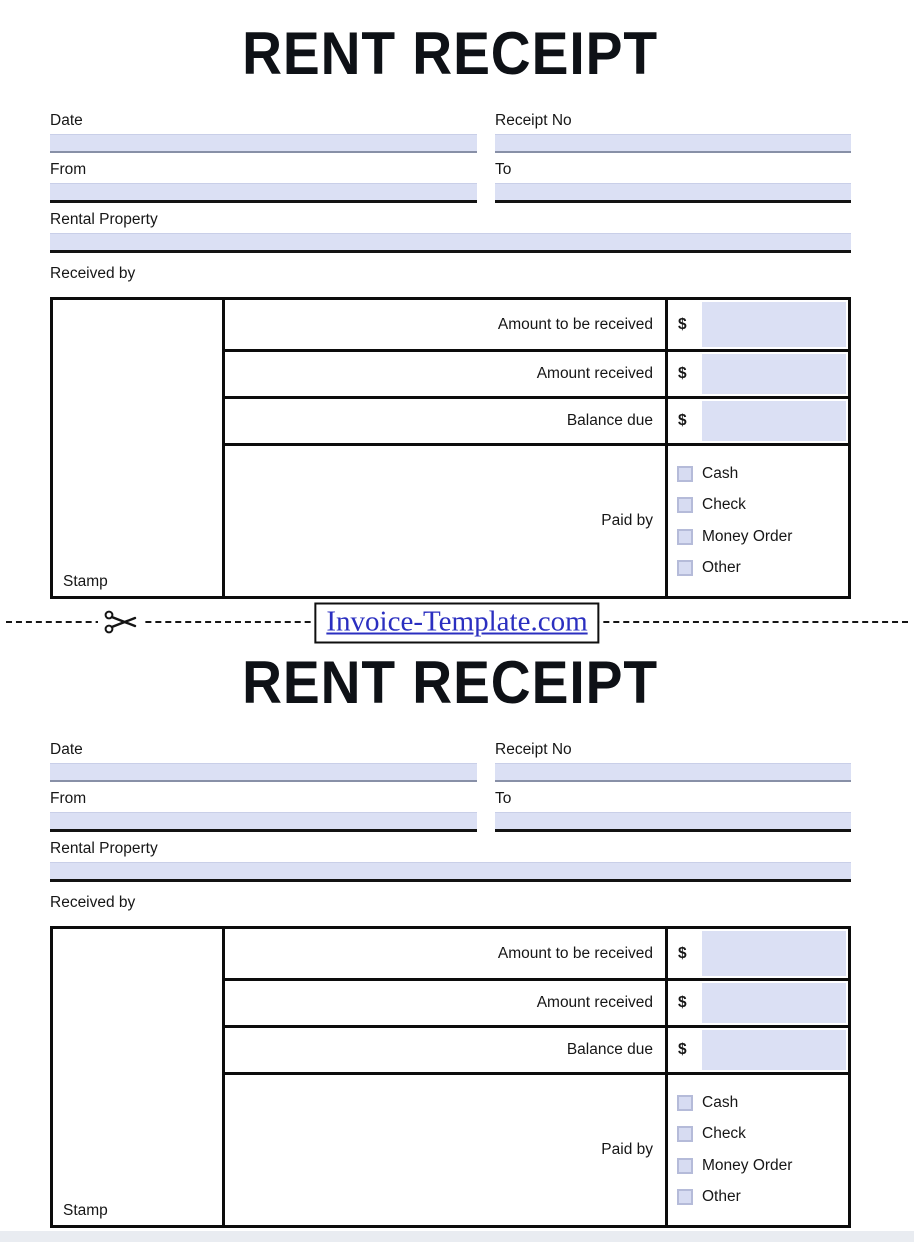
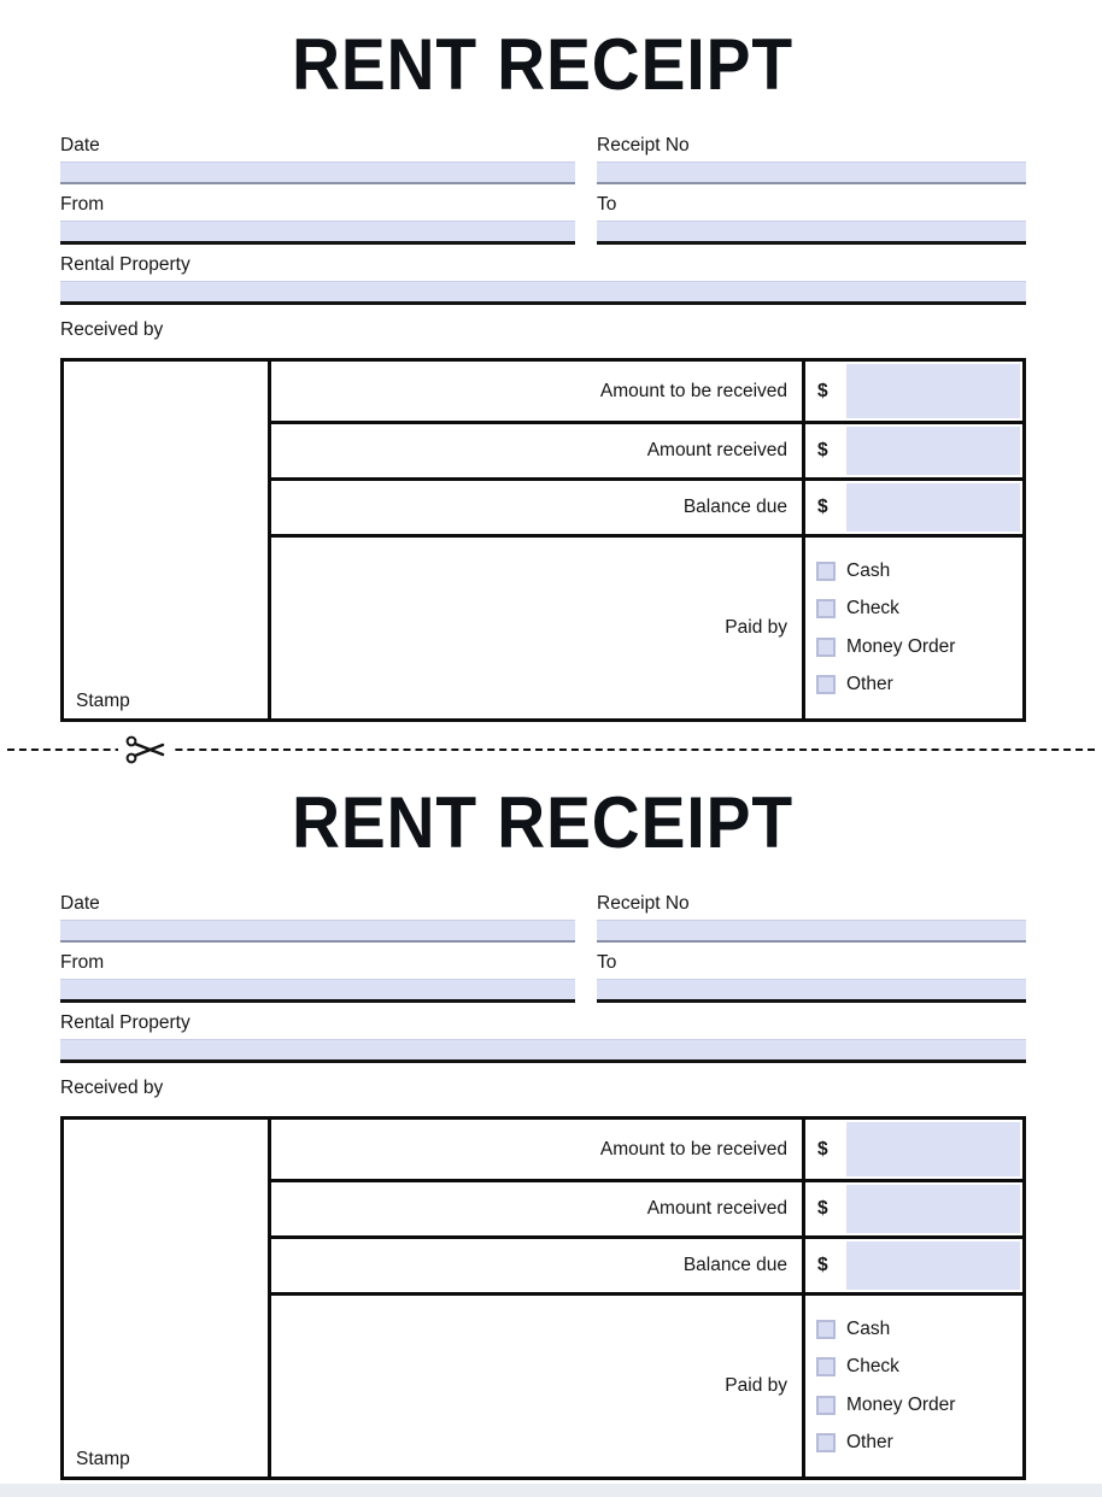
  RENT RECEIPT
  Date
  Receipt No
  From
  To
  Rental Property
  Received by
  Stamp
  Amount to be received
  $
  Amount received
  $
  Balance due
  $
  Paid by
  Cash
  Check
  Money Order
  Other
- Invoice-Template.com
  RENT RECEIPT
  Date
  Receipt No
  From
  To
  Rental Property
  Received by
  Stamp
  Amount to be received
  $
  Amount received
  $
  Balance due
  $
  Paid by
  Cash
  Check
  Money Order
  Other
